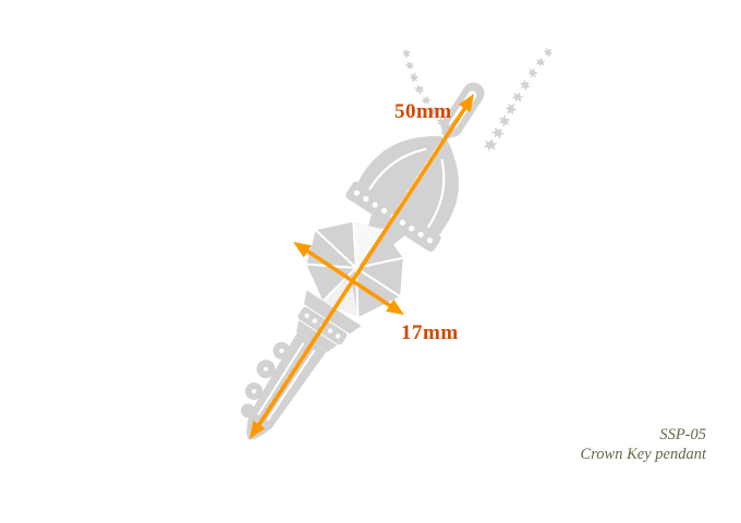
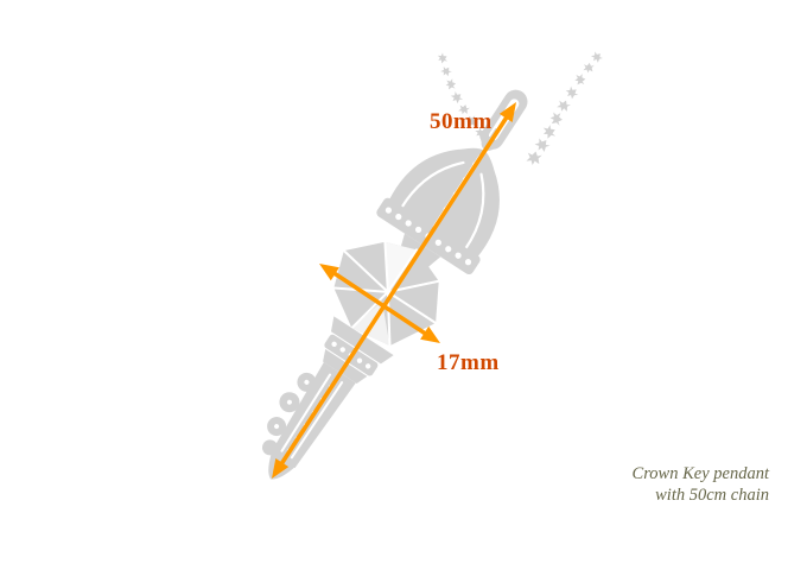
  50mm
  17mm
- SSP-05
  Crown Key pendant
+ with 50cm chain
